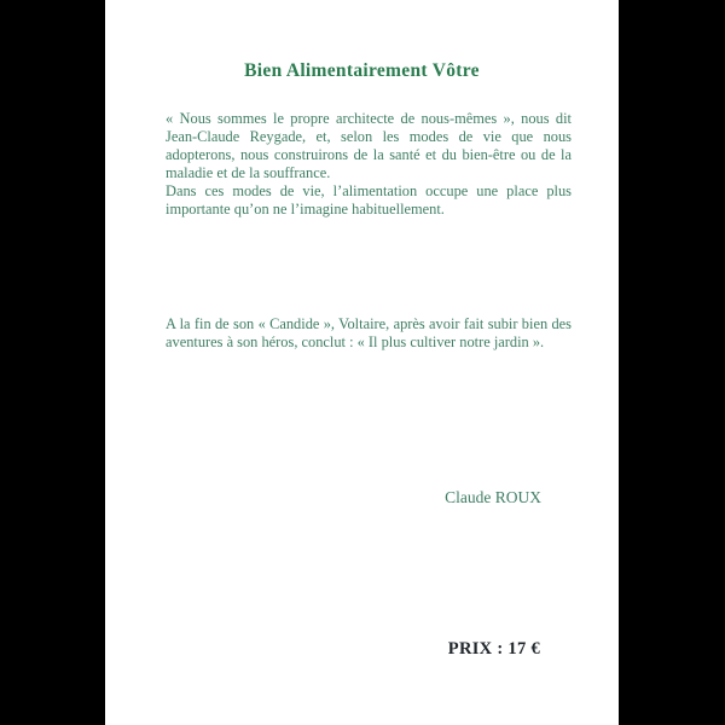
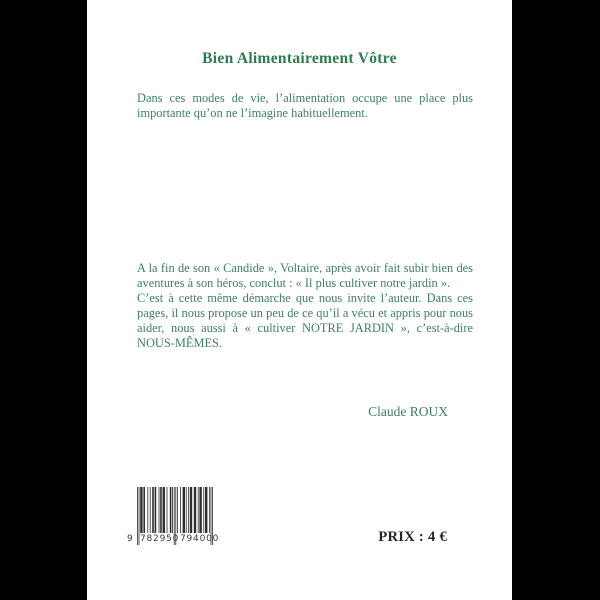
  Bien Alimentairement Vôtre
- « Nous sommes le propre architecte de nous-mêmes », nous dit Jean-Claude Reygade, et, selon les modes de vie que nous adopterons, nous construirons de la santé et du bien-être ou de la maladie et de la souffrance.
  Dans ces modes de vie, l’alimentation occupe une place plus importante qu’on ne l’imagine habituellement.
  A la fin de son « Candide », Voltaire, après avoir fait subir bien des aventures à son héros, conclut : « Il plus cultiver notre jardin ».
+ C’est à cette même démarche que nous invite l’auteur. Dans ces pages, il nous propose un peu de ce qu’il a vécu et appris pour nous aider, nous aussi à « cultiver NOTRE JARDIN », c’est-à-dire NOUS-MÊMES.
  Claude ROUX
+ 9
+ 782950
+ 794000
- PRIX : 17 €
+ PRIX : 4 €
